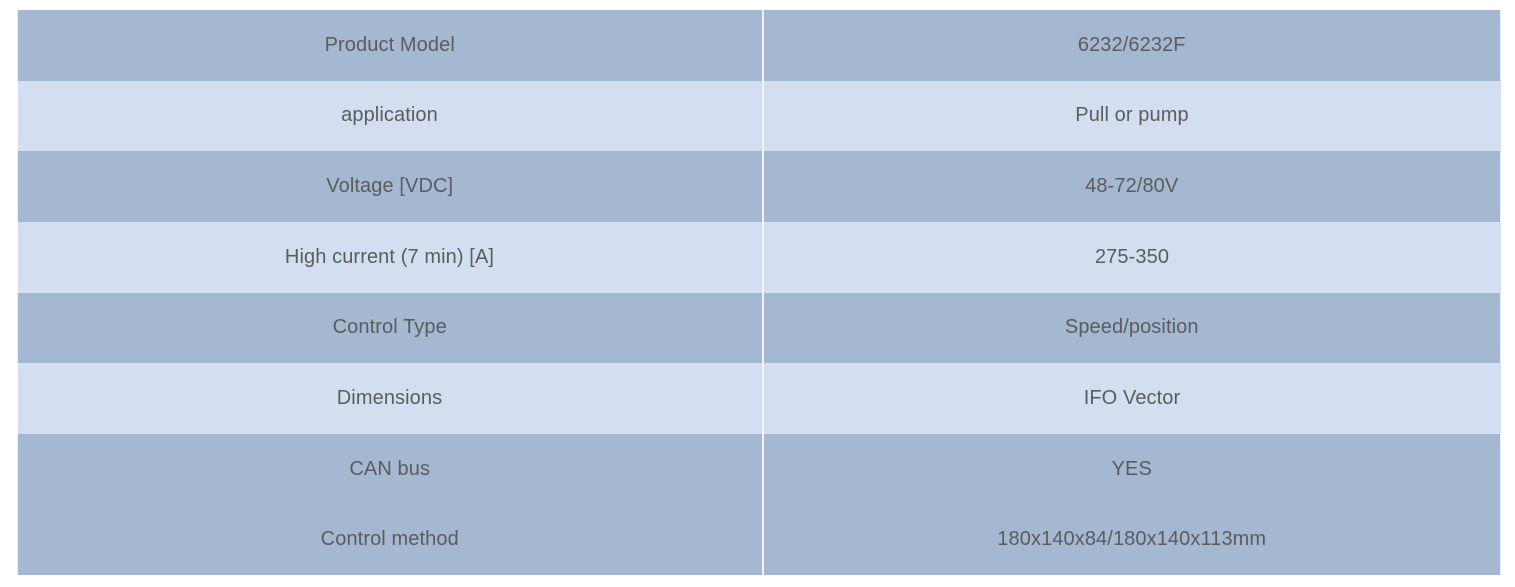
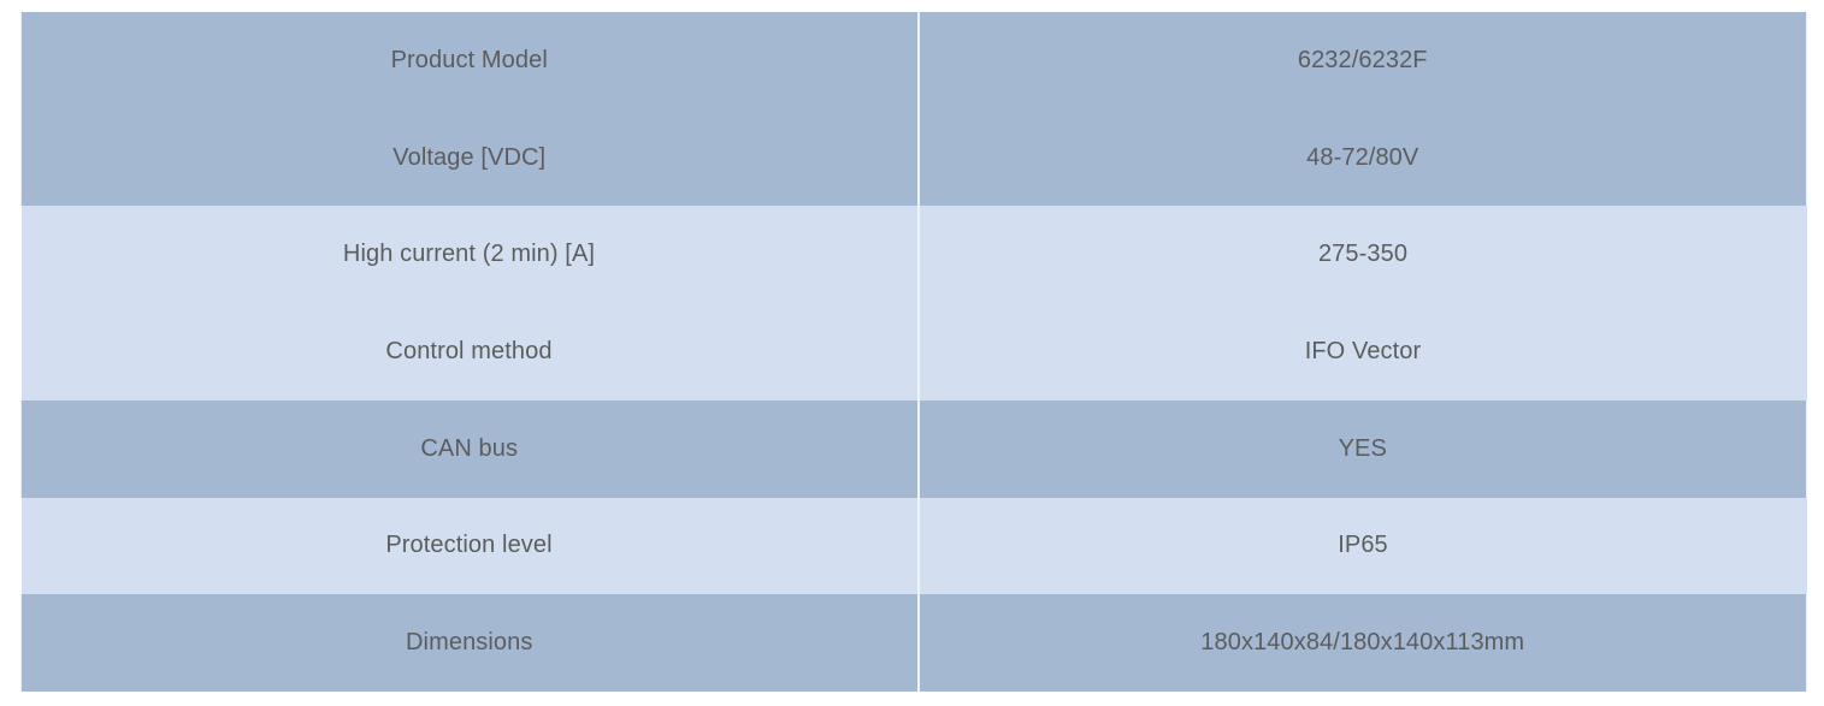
  Product Model	6232/6232F
- application	Pull or pump
  Voltage [VDC]	48-72/80V
- High current (7 min) [A]	275-350
+ High current (2 min) [A]	275-350
- Control Type	Speed/position
- Dimensions	IFO Vector
+ Control method	IFO Vector
  CAN bus	YES
+ Protection level	IP65
- Control method	180x140x84/180x140x113mm
+ Dimensions	180x140x84/180x140x113mm
